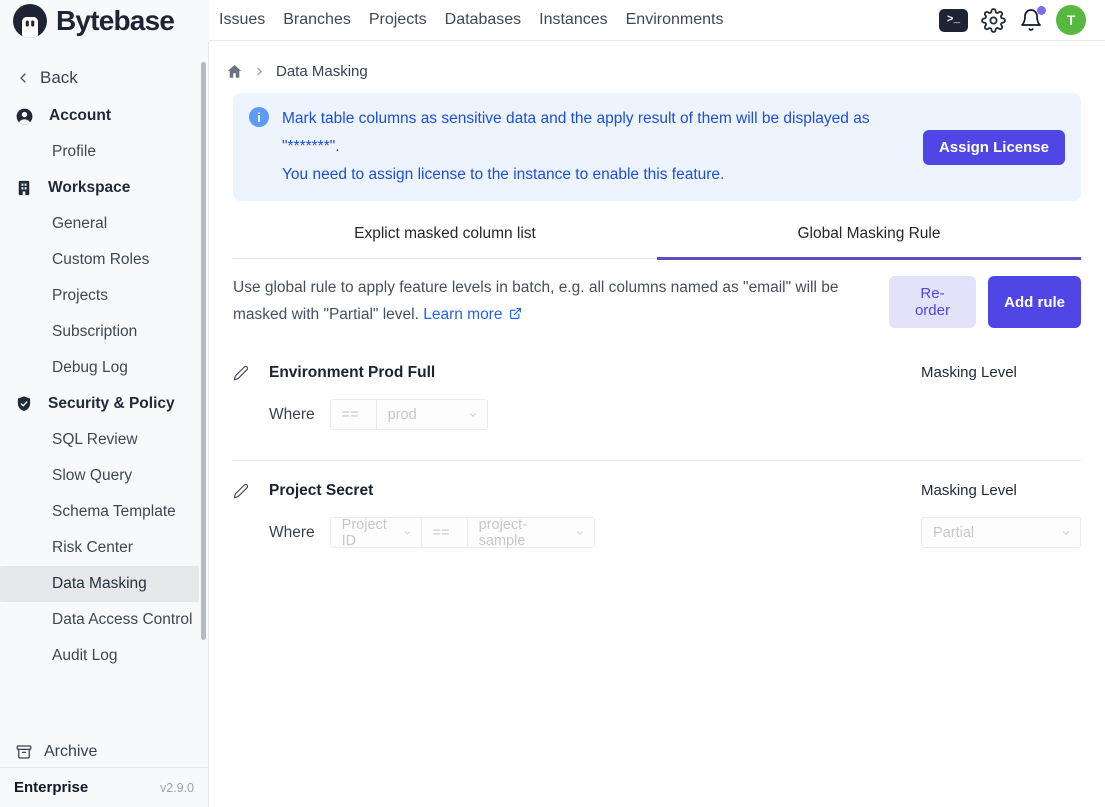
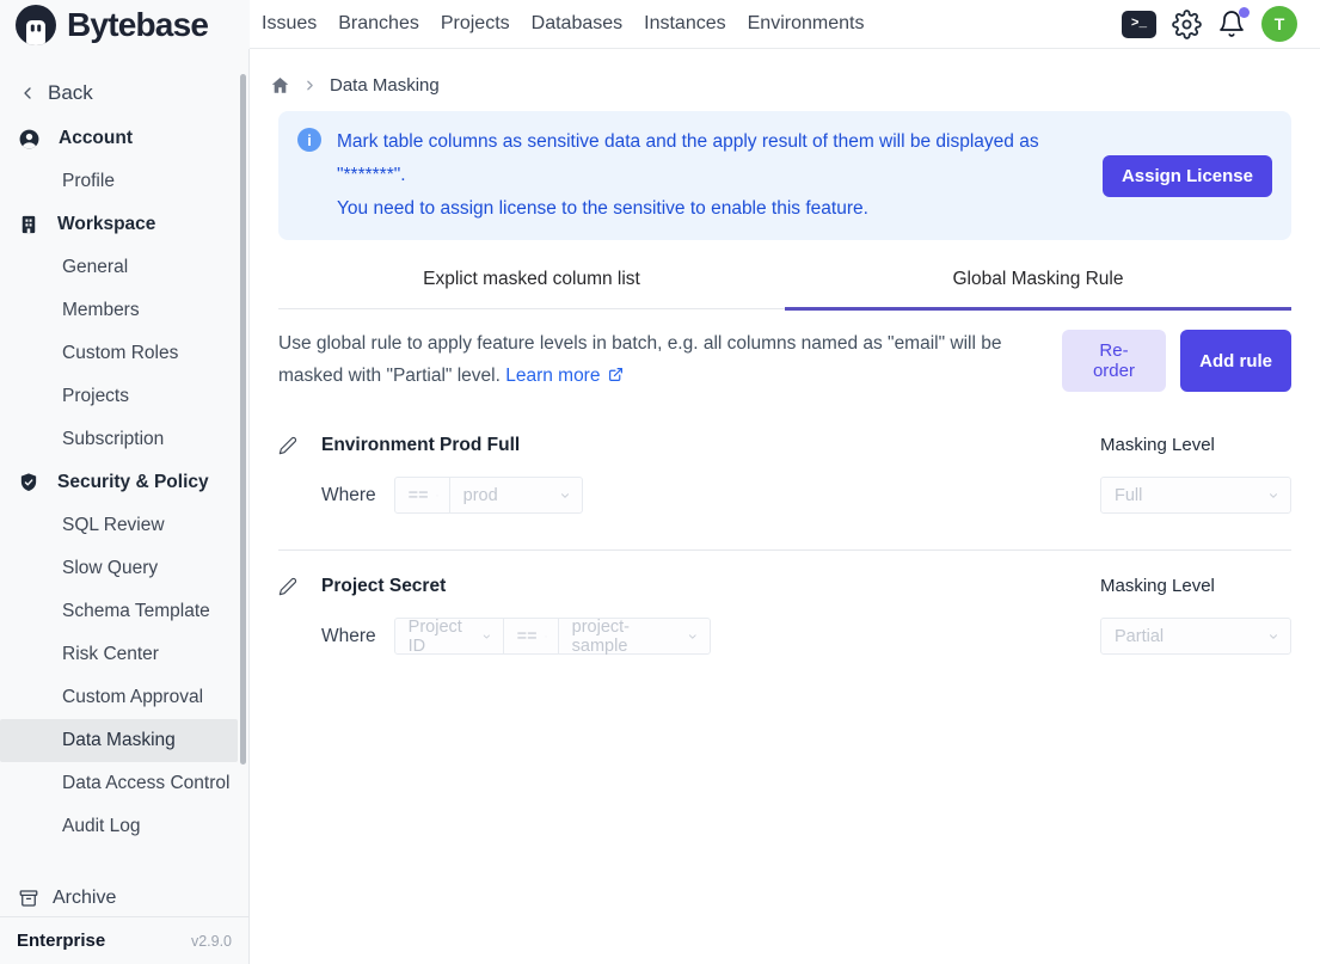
  Bytebase
  Issues
  Branches
  Projects
  Databases
  Instances
  Environments
  >_
  T
  Back
  Account
  Profile
  Workspace
  General
+ Members
  Custom Roles
  Projects
  Subscription
- Debug Log
  Security & Policy
  SQL Review
  Slow Query
  Schema Template
  Risk Center
+ Custom Approval
  Data Masking
  Data Access Control
  Audit Log
  Archive
  Enterprise
  v2.9.0
  Data Masking
  i
  Mark table columns as sensitive data and the apply result of them will be displayed as "*******".
- You need to assign license to the instance to enable this feature.
+ You need to assign license to the sensitive to enable this feature.
  Assign License
  Explict masked column list
  Global Masking Rule
  Use global rule to apply feature levels in batch, e.g. all columns named as "email" will be masked with "Partial" level. Learn more
  Re-order
  Add rule
  Environment Prod Full
  Masking Level
  Where
  ==
  prod
+ Full
  Project Secret
  Masking Level
  Where
  Project ID
  ==
  project-sample
  Partial
